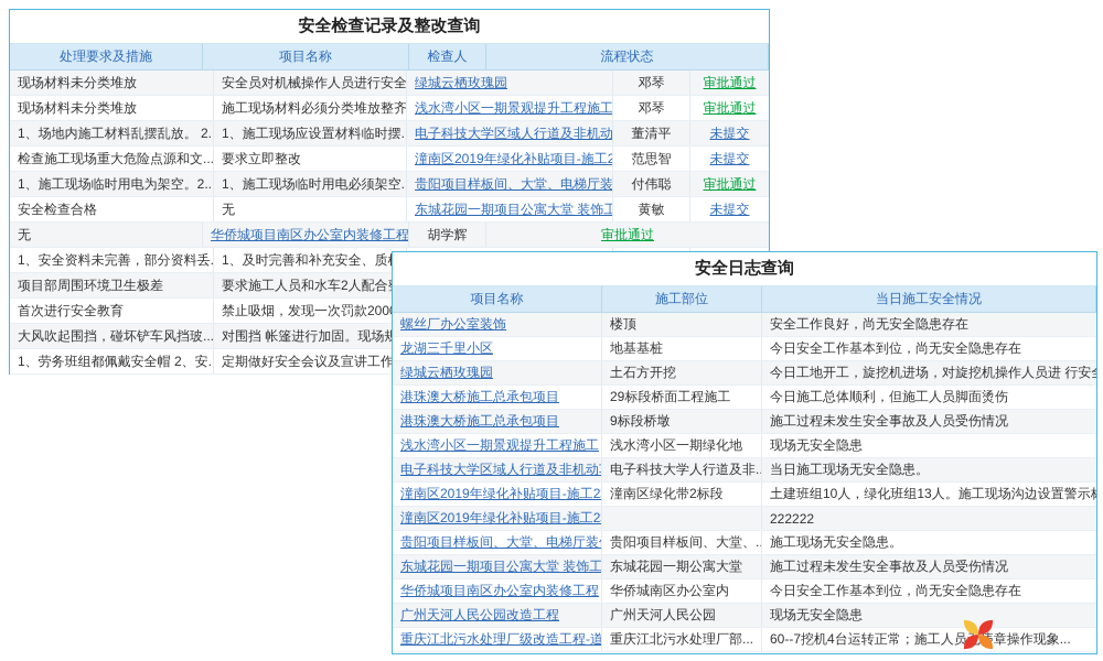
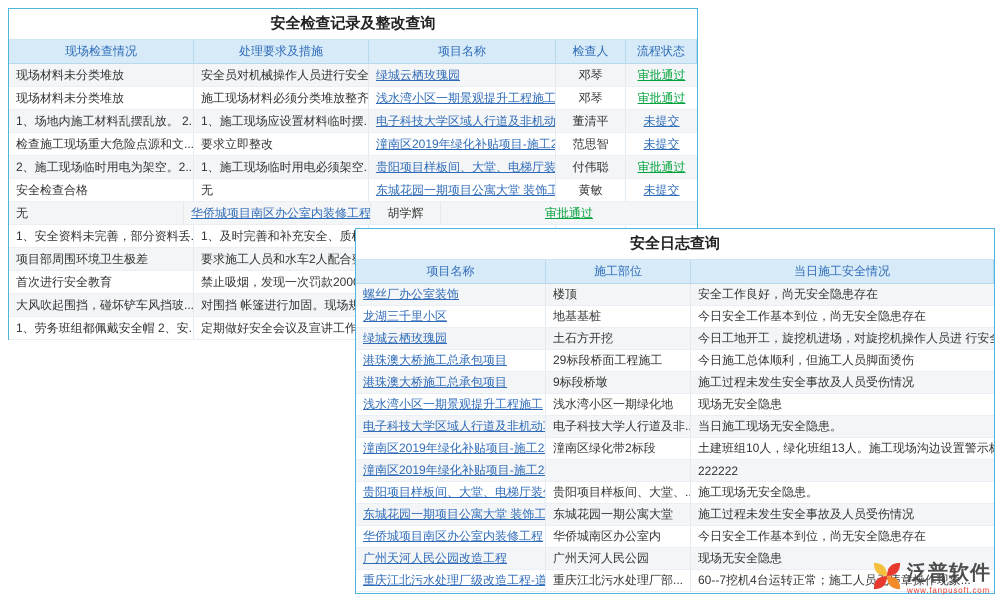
  安全检查记录及整改查询
+ 现场检查情况
  处理要求及措施
  项目名称
  检查人
  流程状态
  现场材料未分类堆放
  安全员对机械操作人员进行安全
  绿城云栖玫瑰园
  邓琴
  审批通过
  现场材料未分类堆放
  施工现场材料必须分类堆放整齐
  浅水湾小区一期景观提升工程施工
  邓琴
  审批通过
  1、场地内施工材料乱摆乱放。 2..
  1、施工现场应设置材料临时摆..
  电子科技大学区域人行道及非机动
  董清平
  未提交
  检查施工现场重大危险点源和文...
  要求立即整改
  潼南区2019年绿化补贴项目-施工2
  范思智
  未提交
- 1、施工现场临时用电为架空。2...
+ 2、施工现场临时用电为架空。2...
  1、施工现场临时用电必须架空..
  贵阳项目样板间、大堂、电梯厅装
  付伟聪
  审批通过
  安全检查合格
  无
  东城花园一期项目公寓大堂 装饰工
  黄敏
  未提交
  无
  华侨城项目南区办公室内装修工程
  胡学辉
  审批通过
  1、安全资料未完善，部分资料丢.
  1、及时完善和补充安全、质
  项目部周围环境卫生极差
  要求施工人员和水车2人配合
  首次进行安全教育
  禁止吸烟，发现一次罚款200
  大风吹起围挡，碰坏铲车风挡玻...
  对围挡 帐篷进行加固。现场
  1、劳务班组都佩戴安全帽 2、安..
  定期做好安全会议及宣讲工作
  安全日志查询
  项目名称
  施工部位
  当日施工安全情况
  螺丝厂办公室装饰
  楼顶
  安全工作良好，尚无安全隐患存在
  龙湖三千里小区
  地基基桩
  今日安全工作基本到位，尚无安全隐患存在
  绿城云栖玫瑰园
  土石方开挖
  今日工地开工，旋挖机进场，对旋挖机操作人员进 行安
  港珠澳大桥施工总承包项目
  29标段桥面工程施工
  今日施工总体顺利，但施工人员脚面烫伤
  港珠澳大桥施工总承包项目
  9标段桥墩
  施工过程未发生安全事故及人员受伤情况
  浅水湾小区一期景观提升工程施工
  浅水湾小区一期绿化地
  现场无安全隐患
  电子科技大学区域人行道及非机动
  电子科技大学人行道及非..
  当日施工现场无安全隐患。
  潼南区2019年绿化补贴项目-施工2
  潼南区绿化带2标段
  土建班组10人，绿化班组13人。施工现场沟边设置警示
  潼南区2019年绿化补贴项目-施工2
  222222
  贵阳项目样板间、大堂、电梯厅装
  贵阳项目样板间、大堂、..
  施工现场无安全隐患。
  东城花园一期项目公寓大堂 装饰工
  东城花园一期公寓大堂
  施工过程未发生安全事故及人员受伤情况
  华侨城项目南区办公室内装修工程
  华侨城南区办公室内
  今日安全工作基本到位，尚无安全隐患存在
  广州天河人民公园改造工程
  广州天河人民公园
  现场无安全隐患
  重庆江北污水处理厂级改造工程-道
  重庆江北污水处理厂部...
  60--7挖机4台运转正常；施工人员章操作现象...
+ 泛普软件
+ www.fanpusoft.com
